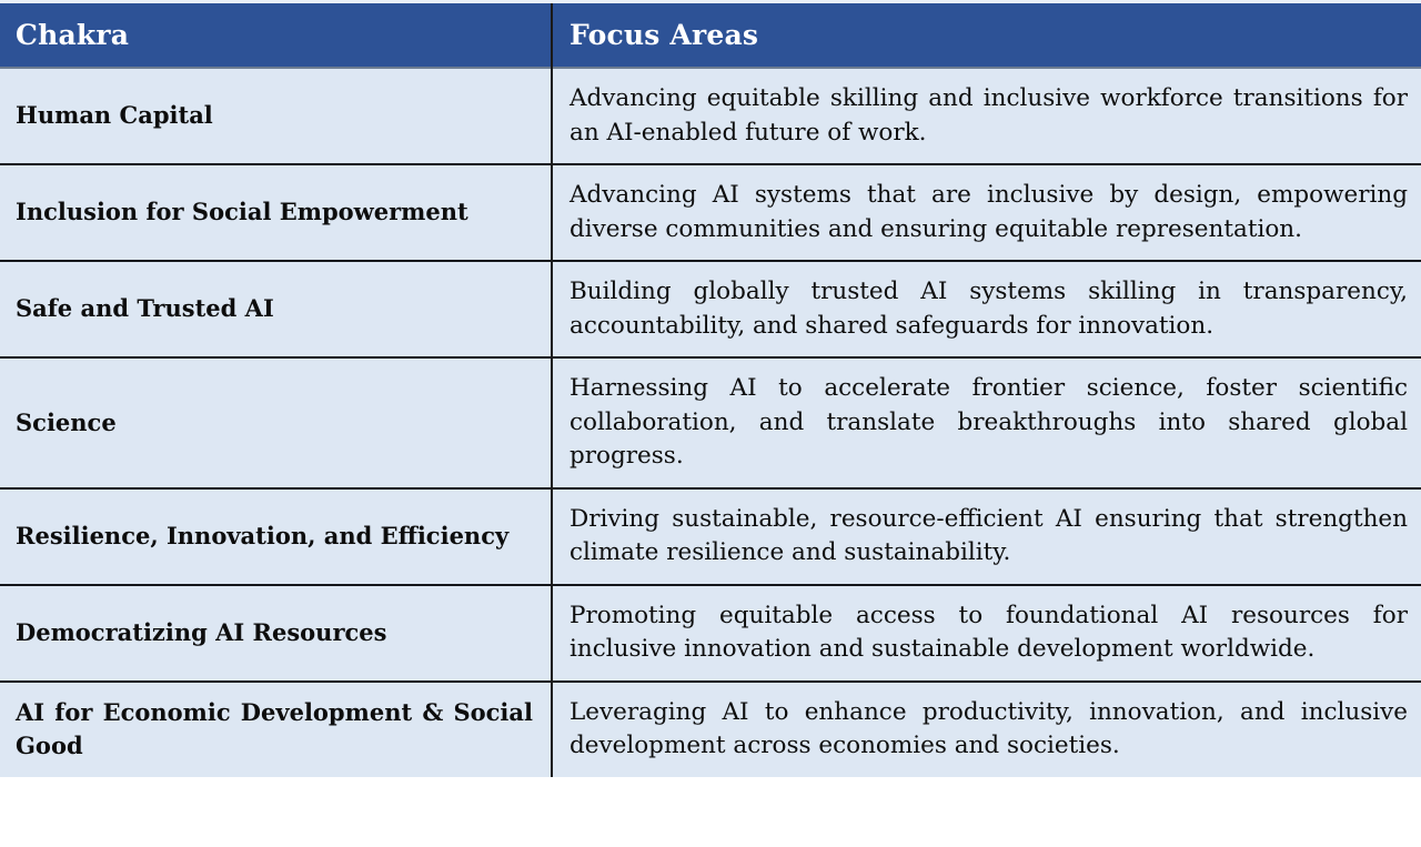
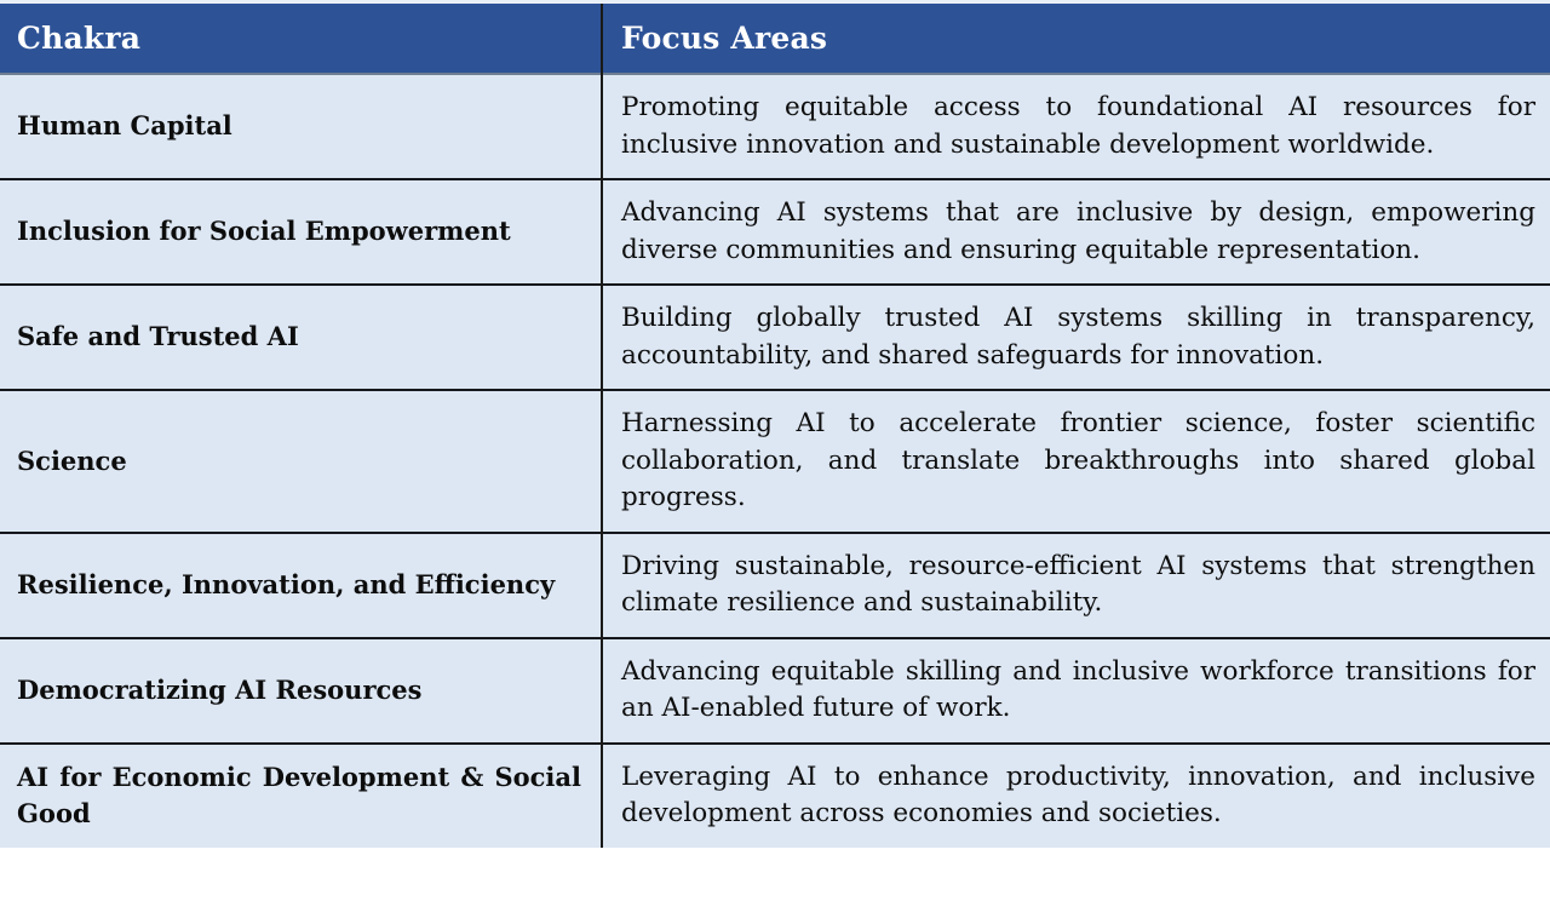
  Chakra	Focus Areas
- Human Capital	Advancing equitable skilling and inclusive workforce transitions for an AI-enabled future of work.
+ Human Capital	Promoting equitable access to foundational AI resources for inclusive innovation and sustainable development worldwide.
  Inclusion for Social Empowerment	Advancing AI systems that are inclusive by design, empowering diverse communities and ensuring equitable representation.
  Safe and Trusted AI	Building globally trusted AI systems skilling in transparency, accountability, and shared safeguards for innovation.
  Science	Harnessing AI to accelerate frontier science, foster scientific collaboration, and translate breakthroughs into shared global progress.
- Resilience, Innovation, and Efficiency	Driving sustainable, resource-efficient AI ensuring that strengthen climate resilience and sustainability.
+ Resilience, Innovation, and Efficiency	Driving sustainable, resource-efficient AI systems that strengthen climate resilience and sustainability.
- Democratizing AI Resources	Promoting equitable access to foundational AI resources for inclusive innovation and sustainable development worldwide.
+ Democratizing AI Resources	Advancing equitable skilling and inclusive workforce transitions for an AI-enabled future of work.
  AI for Economic Development & Social Good	Leveraging AI to enhance productivity, innovation, and inclusive development across economies and societies.
